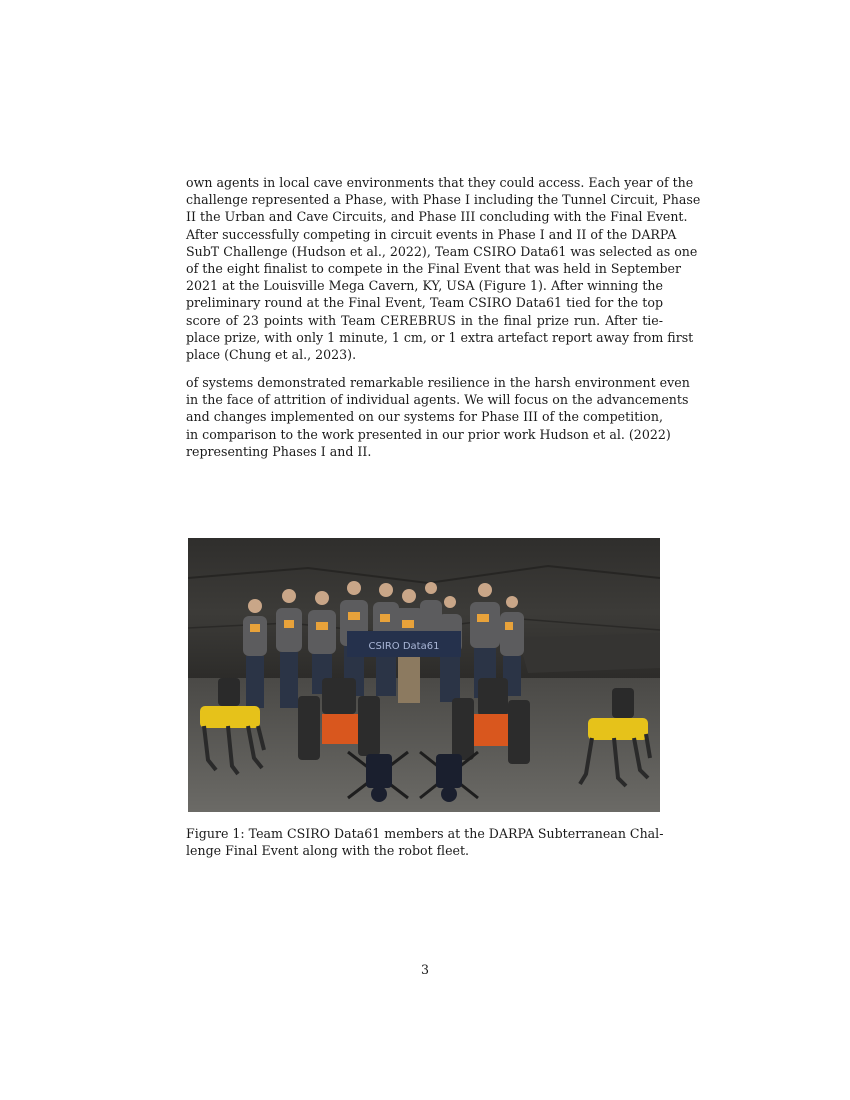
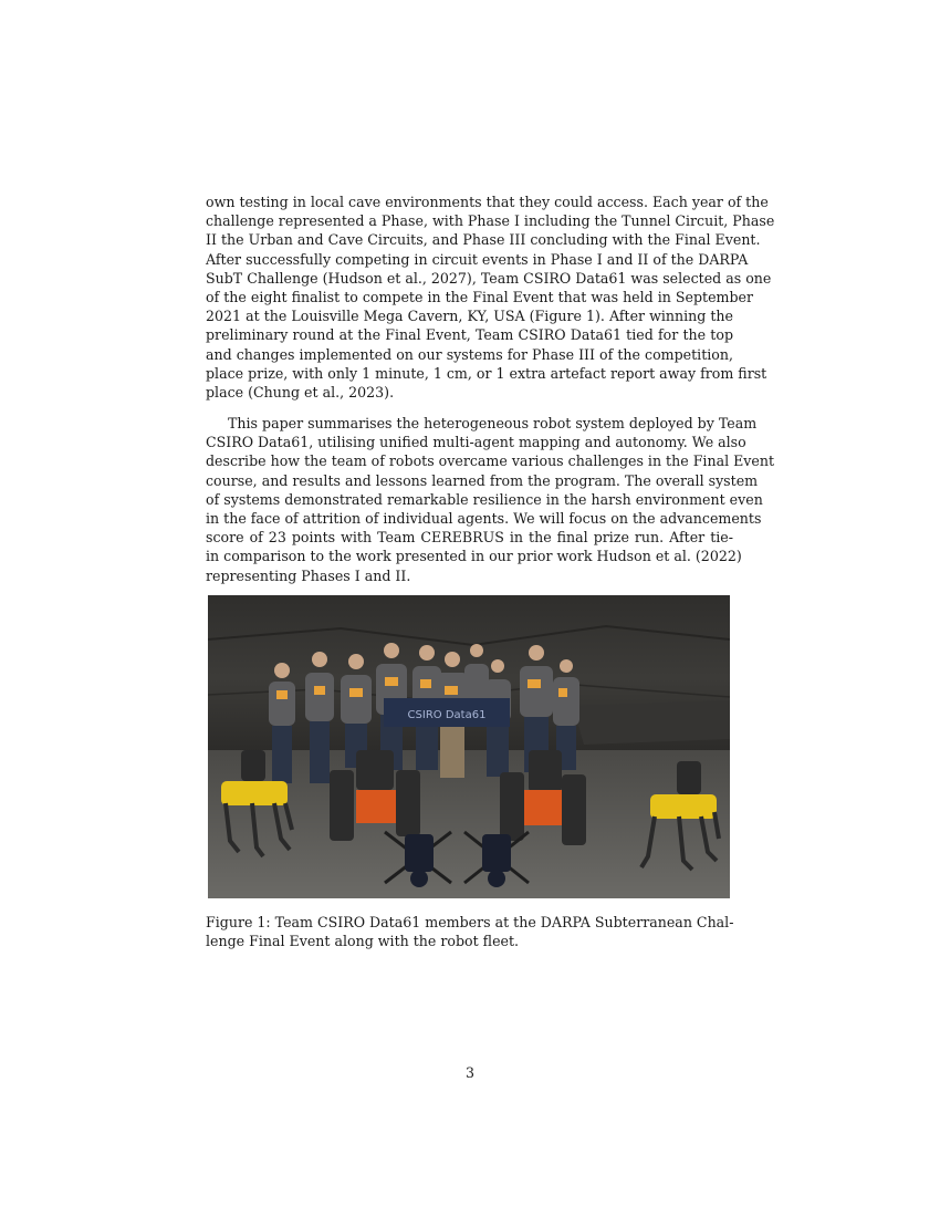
- own agents in local cave environments that they could access. Each year of the
+ own testing in local cave environments that they could access. Each year of the
  challenge represented a Phase, with Phase I including the Tunnel Circuit, Phase
  II the Urban and Cave Circuits, and Phase III concluding with the Final Event.
  After successfully competing in circuit events in Phase I and II of the DARPA
- SubT Challenge (Hudson et al., 2022), Team CSIRO Data61 was selected as one
+ SubT Challenge (Hudson et al., 2027), Team CSIRO Data61 was selected as one
  of the eight finalist to compete in the Final Event that was held in September
  2021 at the Louisville Mega Cavern, KY, USA (Figure 1). After winning the
  preliminary round at the Final Event, Team CSIRO Data61 tied for the top
- score of 23 points with Team CEREBRUS in the final prize run. After tie-
+ and changes implemented on our systems for Phase III of the competition,
  place prize, with only 1 minute, 1 cm, or 1 extra artefact report away from first
  place (Chung et al., 2023).
+ This paper summarises the heterogeneous robot system deployed by Team
+ CSIRO Data61, utilising unified multi-agent mapping and autonomy. We also
+ describe how the team of robots overcame various challenges in the Final Event
+ course, and results and lessons learned from the program. The overall system
  of systems demonstrated remarkable resilience in the harsh environment even
  in the face of attrition of individual agents. We will focus on the advancements
- and changes implemented on our systems for Phase III of the competition,
+ score of 23 points with Team CEREBRUS in the final prize run. After tie-
  in comparison to the work presented in our prior work Hudson et al. (2022)
  representing Phases I and II.
  CSIRO Data61
  Figure 1: Team CSIRO Data61 members at the DARPA Subterranean Chal-
  lenge Final Event along with the robot fleet.
  3
